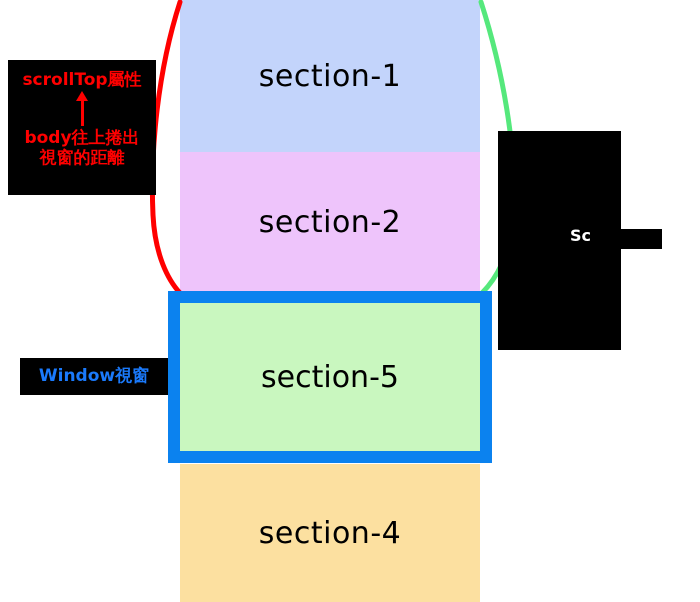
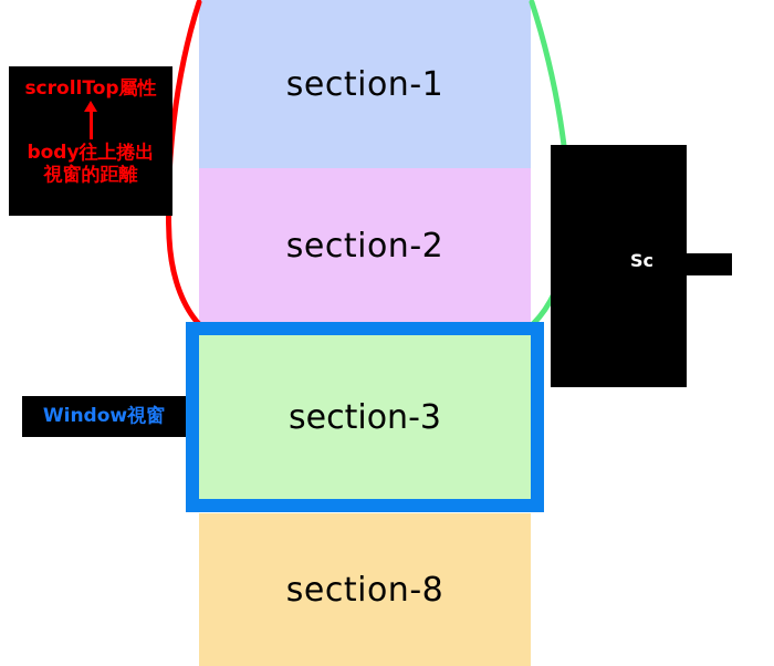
  section-1
  section-2
- section-4
+ section-8
- section-5
+ section-3
  scrollTop屬性
  body往上捲出
  視窗的距離
  Window視窗
  Sc
